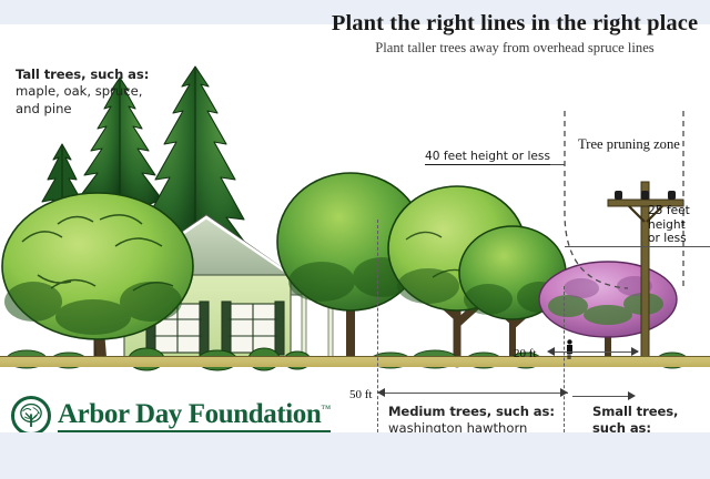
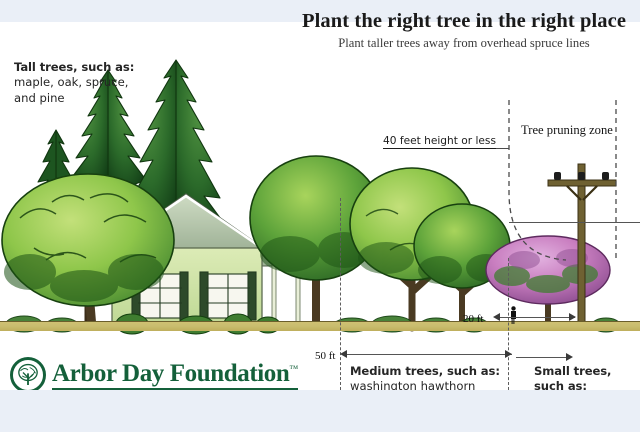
  40 feet height or less
- 25 feet
- height
- or less
  Tree pruning zone
  50 ft
  20 ft
  Tall trees, such as:
  maple, oak, spruce,
  and pine
  Medium trees, such as:
  washington hawthorn
  Small trees, such as:
  Arbor Day Foundation™
- Plant the right lines in the right place
+ Plant the right tree in the right place
  Plant taller trees away from overhead spruce lines
